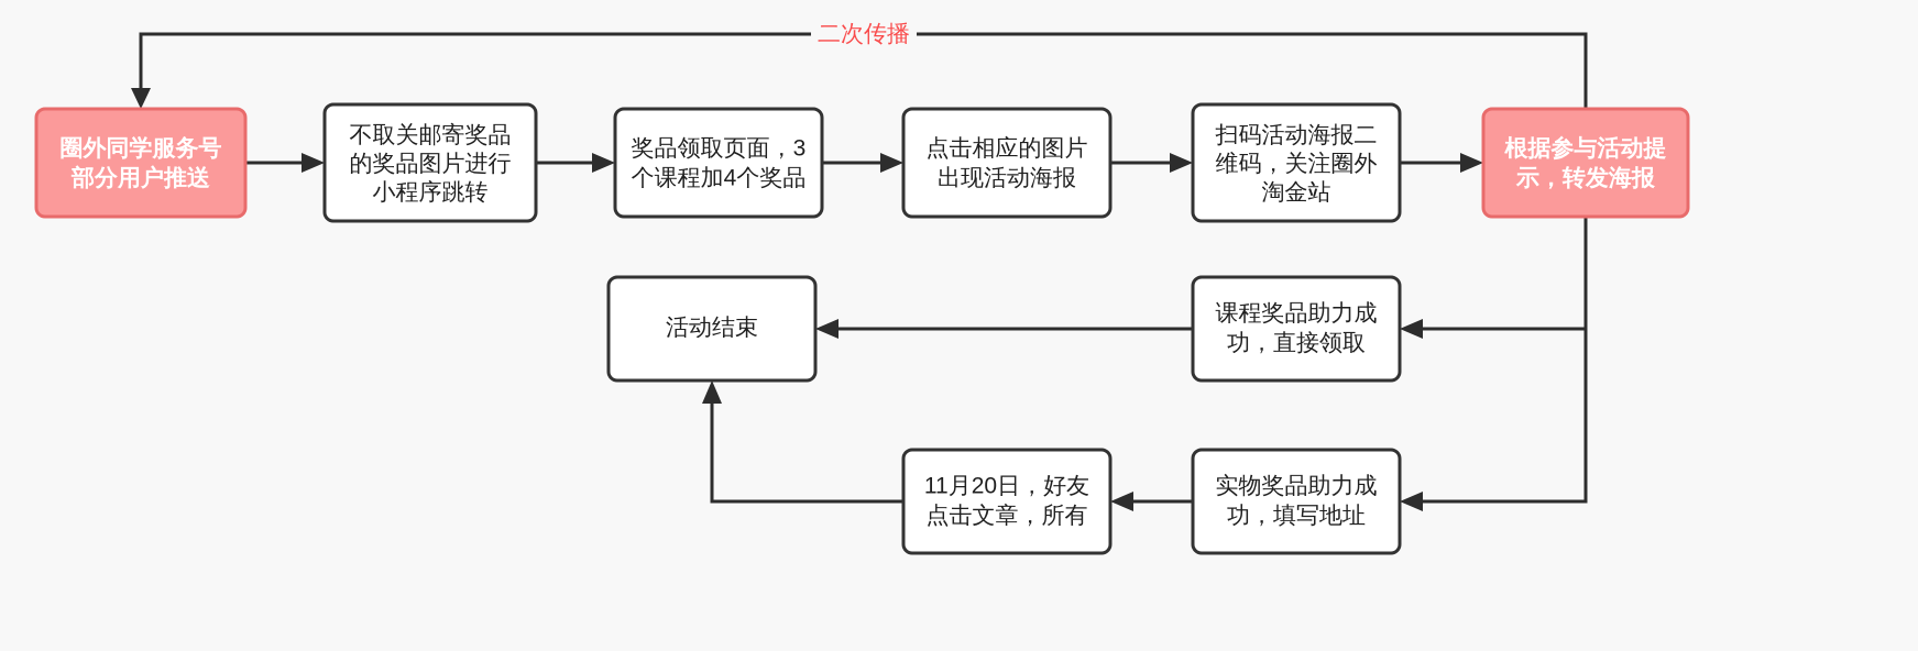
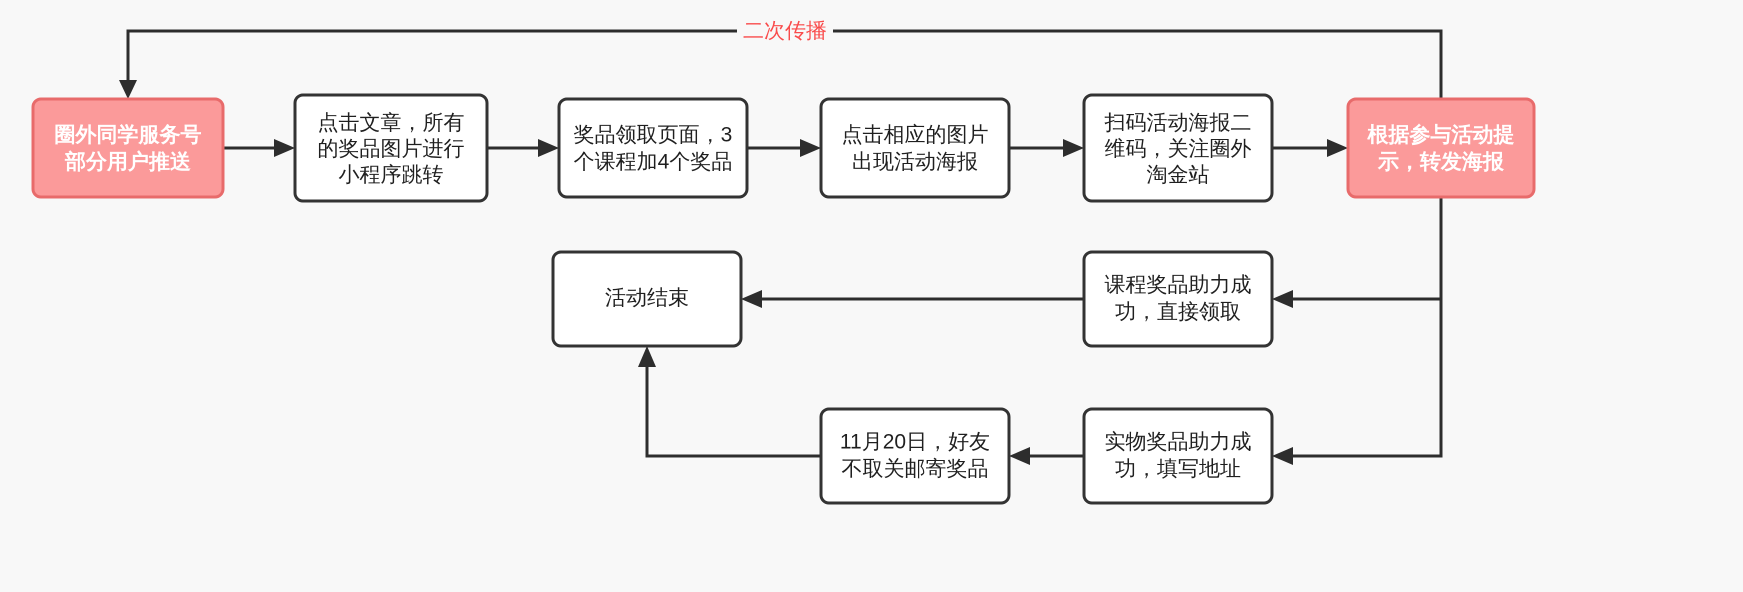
  二次传播
  圈外同学服务号
  部分用户推送
- 不取关邮寄奖品
+ 点击文章，所有
  的奖品图片进行
  小程序跳转
  奖品领取页面，3
  个课程加4个奖品
  点击相应的图片
  出现活动海报
  扫码活动海报二
  维码，关注圈外
  淘金站
  根据参与活动提
  示，转发海报
  活动结束
  课程奖品助力成
  功，直接领取
  11月20日，好友
- 点击文章，所有
+ 不取关邮寄奖品
  实物奖品助力成
  功，填写地址
